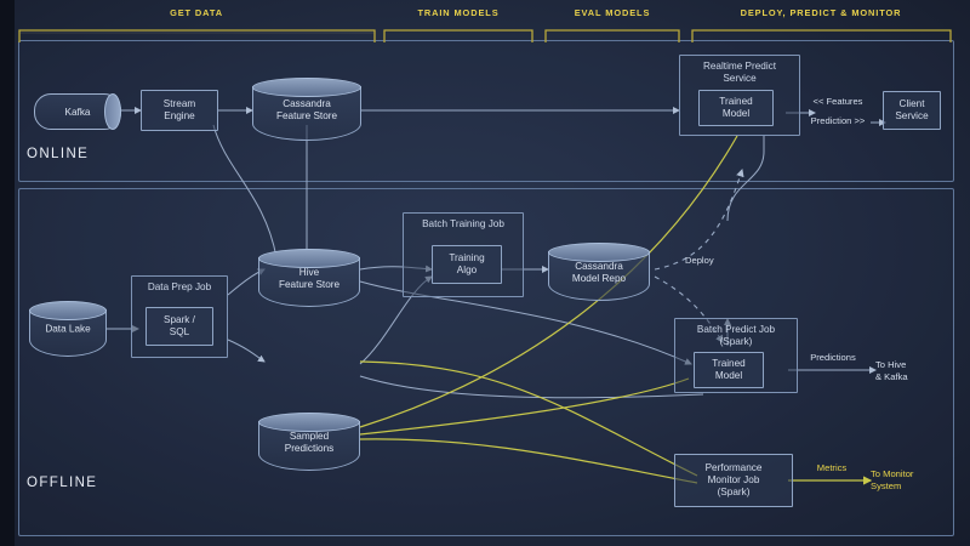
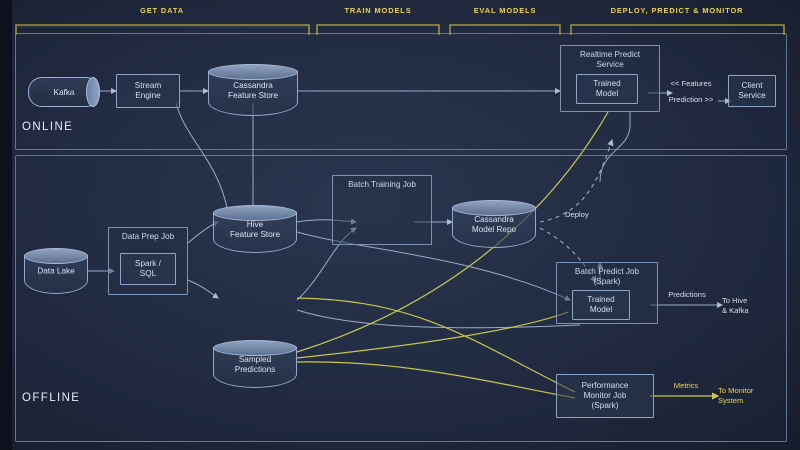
  GET DATA
  TRAIN MODELS
  EVAL MODELS
  DEPLOY, PREDICT & MONITOR
  ONLINE
  OFFLINE
  Kafka
  Stream
  Engine
  Cassandra
  Feature Store
  Realtime Predict
  Service
  Trained
  Model
  << Features
  Prediction >>
  Client
  Service
  Data Lake
  Data Prep Job
  Spark /
  SQL
  Hive
  Feature Store
  Sampled
  Predictions
  Batch Training Job
- Training
- Algo
  Cassandra
  Model Repo
  Deploy
  Batch Predict Job
  (Spark)
  Trained
  Model
  Predictions
  To Hive
  & Kafka
  Performance
  Monitor Job
  (Spark)
  Metrics
  To Monitor
  System
